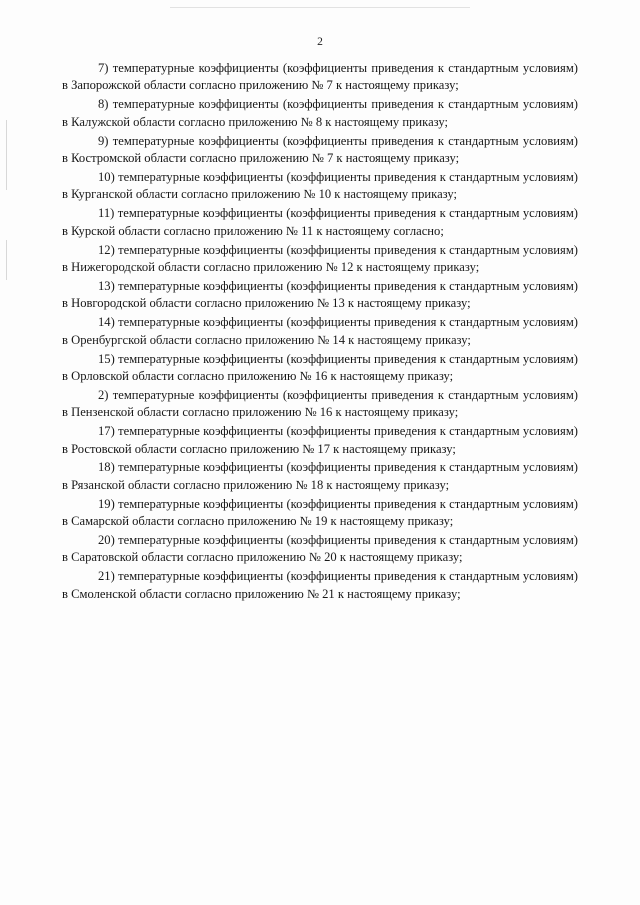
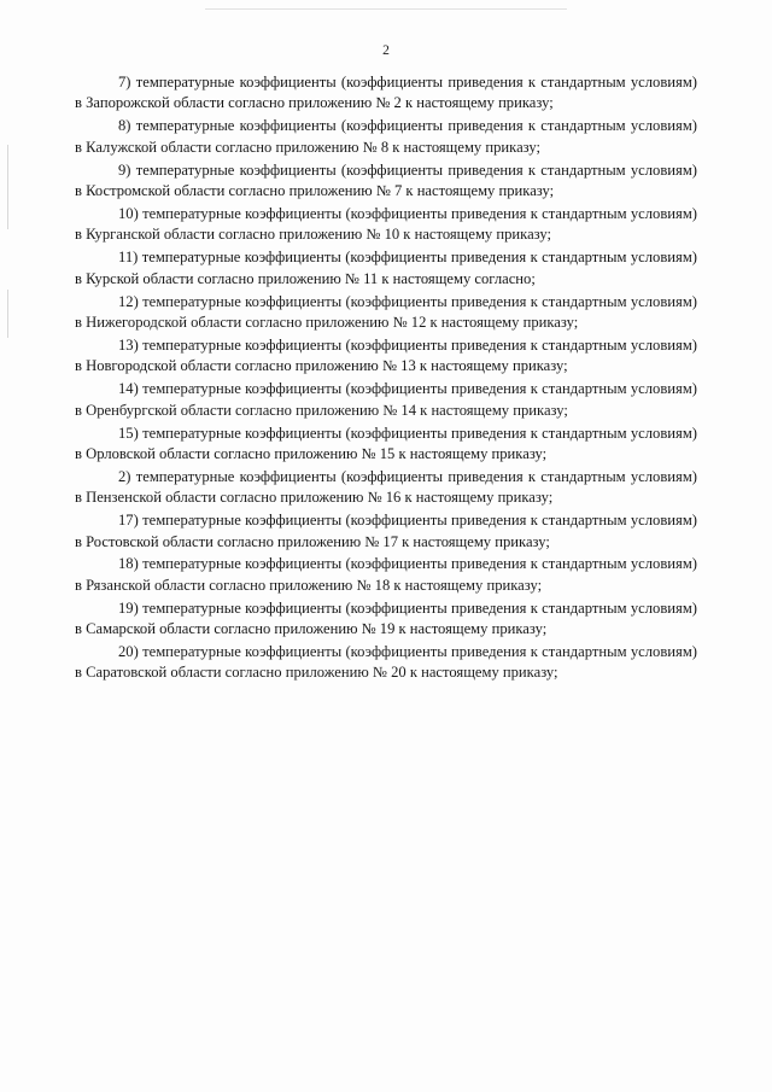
  2
- 7) температурные коэффициенты (коэффициенты приведения к стандартным условиям) в Запорожской области согласно приложению № 7 к настоящему приказу;
+ 7) температурные коэффициенты (коэффициенты приведения к стандартным условиям) в Запорожской области согласно приложению № 2 к настоящему приказу;
  8) температурные коэффициенты (коэффициенты приведения к стандартным условиям) в Калужской области согласно приложению № 8 к настоящему приказу;
  9) температурные коэффициенты (коэффициенты приведения к стандартным условиям) в Костромской области согласно приложению № 7 к настоящему приказу;
  10) температурные коэффициенты (коэффициенты приведения к стандартным условиям) в Курганской области согласно приложению № 10 к настоящему приказу;
  11) температурные коэффициенты (коэффициенты приведения к стандартным условиям) в Курской области согласно приложению № 11 к настоящему согласно;
  12) температурные коэффициенты (коэффициенты приведения к стандартным условиям) в Нижегородской области согласно приложению № 12 к настоящему приказу;
  13) температурные коэффициенты (коэффициенты приведения к стандартным условиям) в Новгородской области согласно приложению № 13 к настоящему приказу;
  14) температурные коэффициенты (коэффициенты приведения к стандартным условиям) в Оренбургской области согласно приложению № 14 к настоящему приказу;
- 15) температурные коэффициенты (коэффициенты приведения к стандартным условиям) в Орловской области согласно приложению № 16 к настоящему приказу;
+ 15) температурные коэффициенты (коэффициенты приведения к стандартным условиям) в Орловской области согласно приложению № 15 к настоящему приказу;
  2) температурные коэффициенты (коэффициенты приведения к стандартным условиям) в Пензенской области согласно приложению № 16 к настоящему приказу;
  17) температурные коэффициенты (коэффициенты приведения к стандартным условиям) в Ростовской области согласно приложению № 17 к настоящему приказу;
  18) температурные коэффициенты (коэффициенты приведения к стандартным условиям) в Рязанской области согласно приложению № 18 к настоящему приказу;
  19) температурные коэффициенты (коэффициенты приведения к стандартным условиям) в Самарской области согласно приложению № 19 к настоящему приказу;
  20) температурные коэффициенты (коэффициенты приведения к стандартным условиям) в Саратовской области согласно приложению № 20 к настоящему приказу;
- 21) температурные коэффициенты (коэффициенты приведения к стандартным условиям) в Смоленской области согласно приложению № 21 к настоящему приказу;
